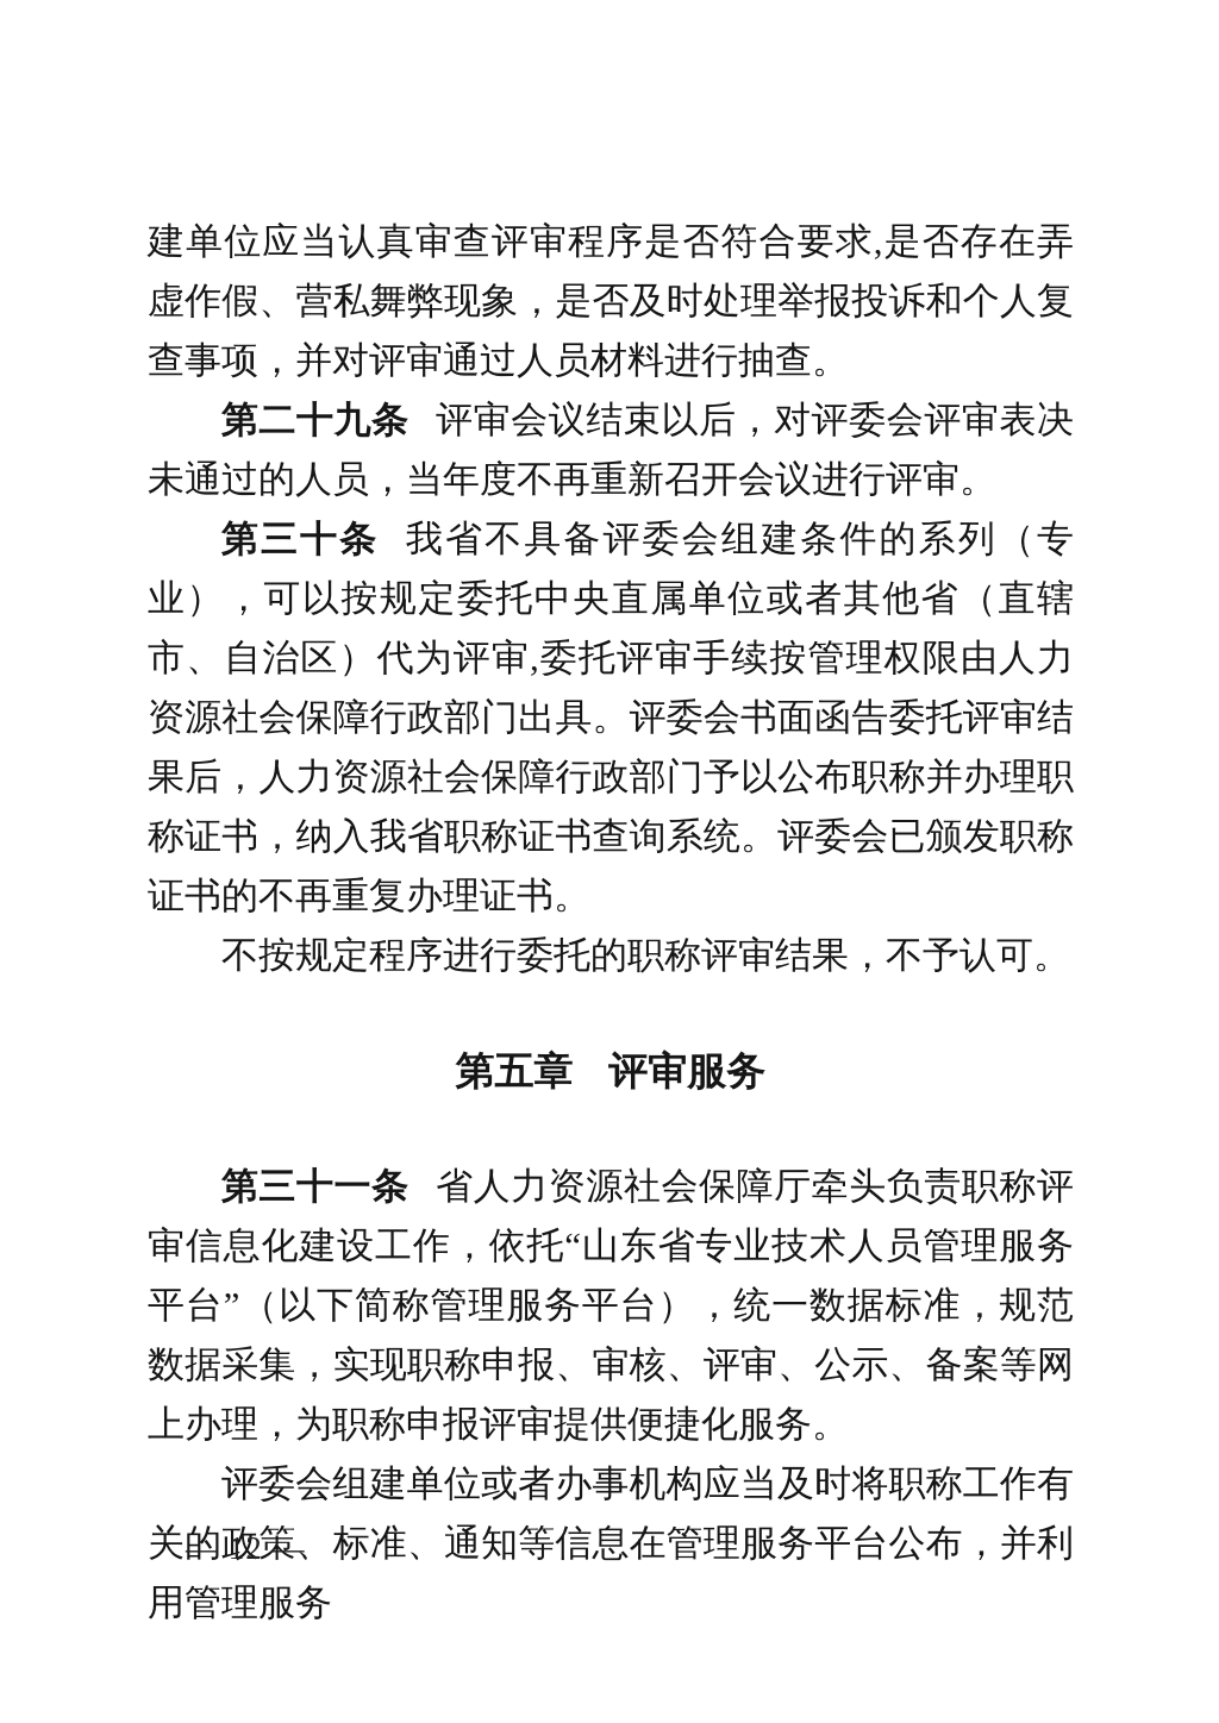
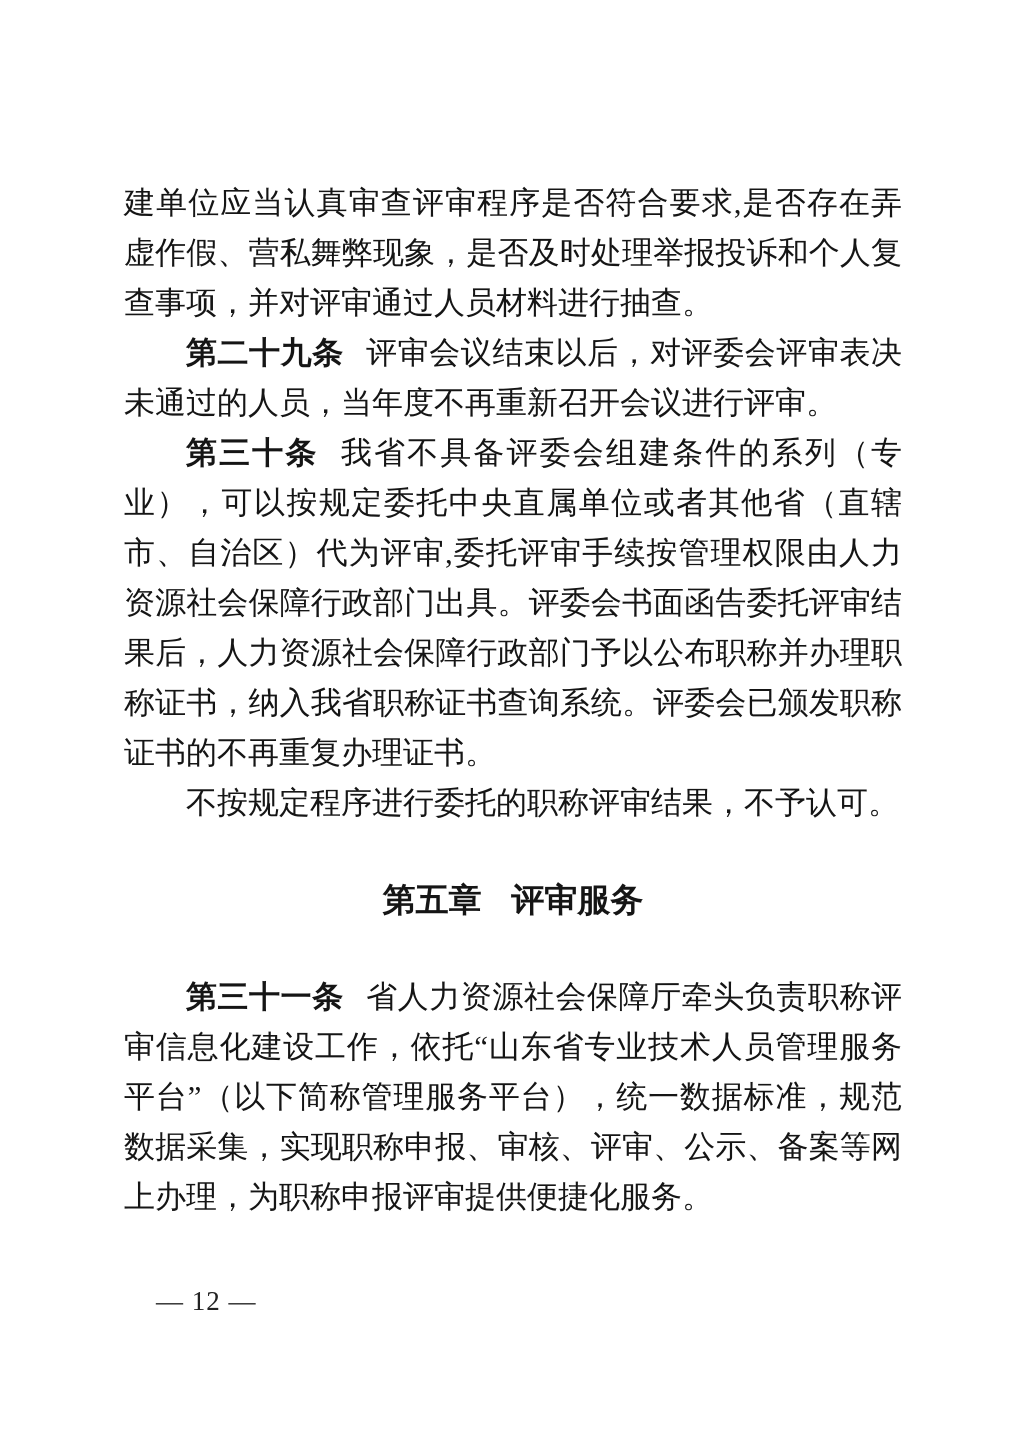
  建单位应当认真审查评审程序是否符合要求,是否存在弄虚作假、营私舞弊现象，是否及时处理举报投诉和个人复查事项，并对评审通过人员材料进行抽查。
  第二十九条 评审会议结束以后，对评委会评审表决未通过的人员，当年度不再重新召开会议进行评审。
  第三十条 我省不具备评委会组建条件的系列（专业），可以按规定委托中央直属单位或者其他省（直辖市、自治区）代为评审,委托评审手续按管理权限由人力资源社会保障行政部门出具。评委会书面函告委托评审结果后，人力资源社会保障行政部门予以公布职称并办理职称证书，纳入我省职称证书查询系统。评委会已颁发职称证书的不再重复办理证书。
  不按规定程序进行委托的职称评审结果，不予认可。
  第五章 评审服务
  第三十一条 省人力资源社会保障厅牵头负责职称评审信息化建设工作，依托“山东省专业技术人员管理服务平台”（以下简称管理服务平台），统一数据标准，规范数据采集，实现职称申报、审核、评审、公示、备案等网上办理，为职称申报评审提供便捷化服务。
- 评委会组建单位或者办事机构应当及时将职称工作有关的政策、标准、通知等信息在管理服务平台公布，并利用管理服务
  — 12 —
